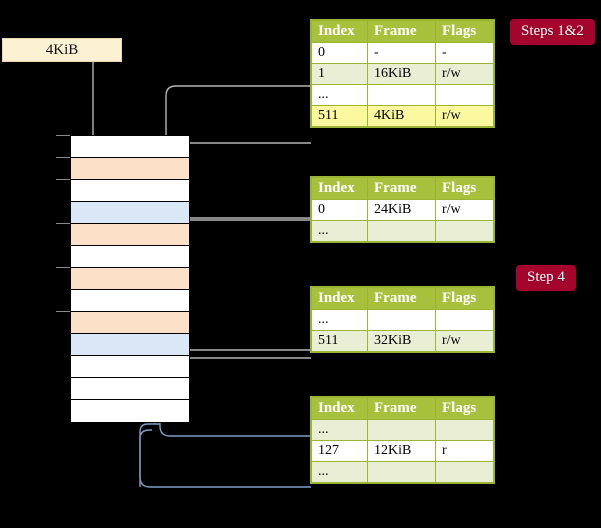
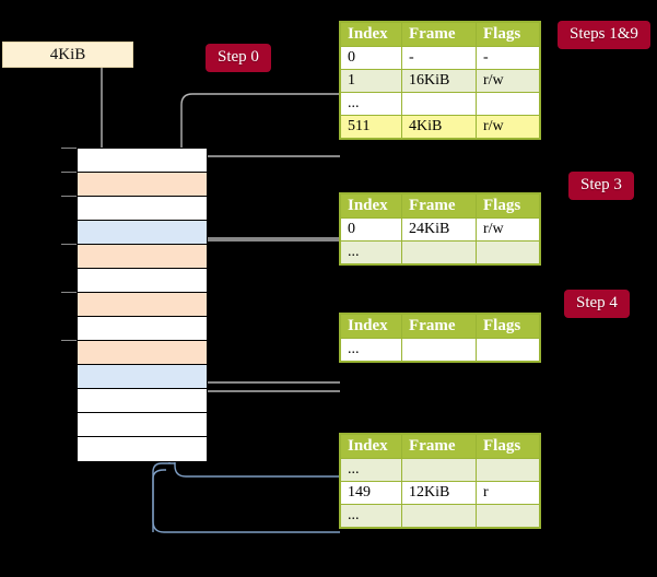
  4KiB
+ Step 0
- Steps 1&2
+ Steps 1&9
+ Step 3
  Step 4
  Index	Frame	Flags
  0	-	-
  1	16KiB	r/w
  ...
  511	4KiB	r/w
  Index	Frame	Flags
  0	24KiB	r/w
  ...
  Index	Frame	Flags
  ...
- 511	32KiB	r/w
  Index	Frame	Flags
  ...
- 127	12KiB	r
+ 149	12KiB	r
  ...
